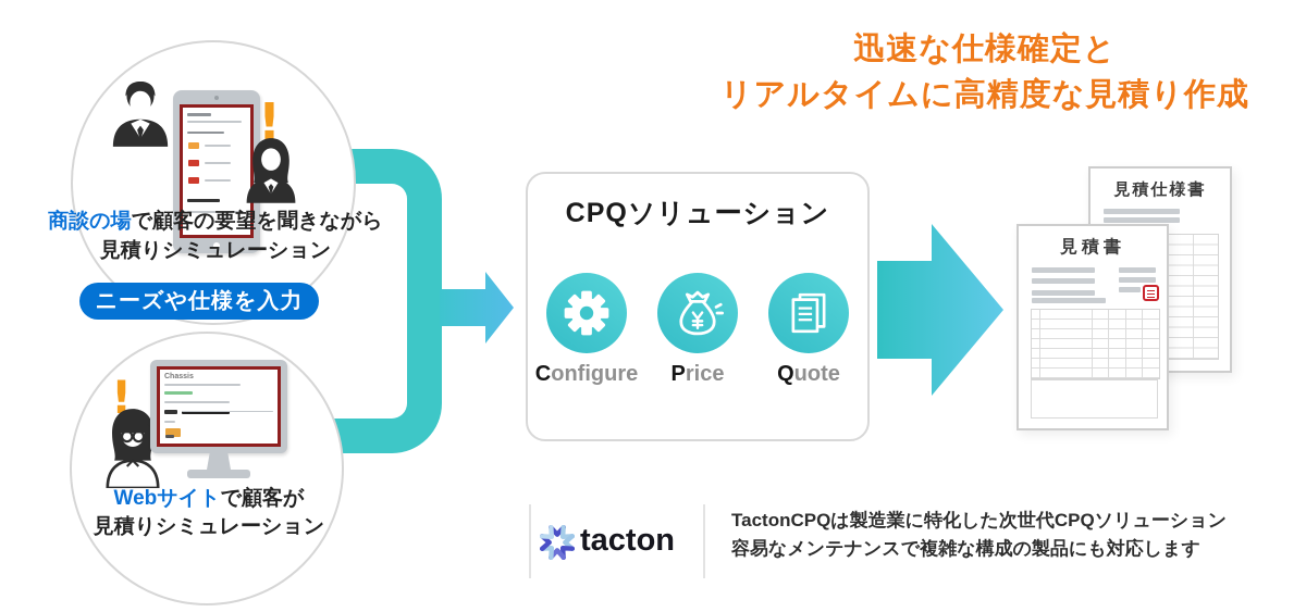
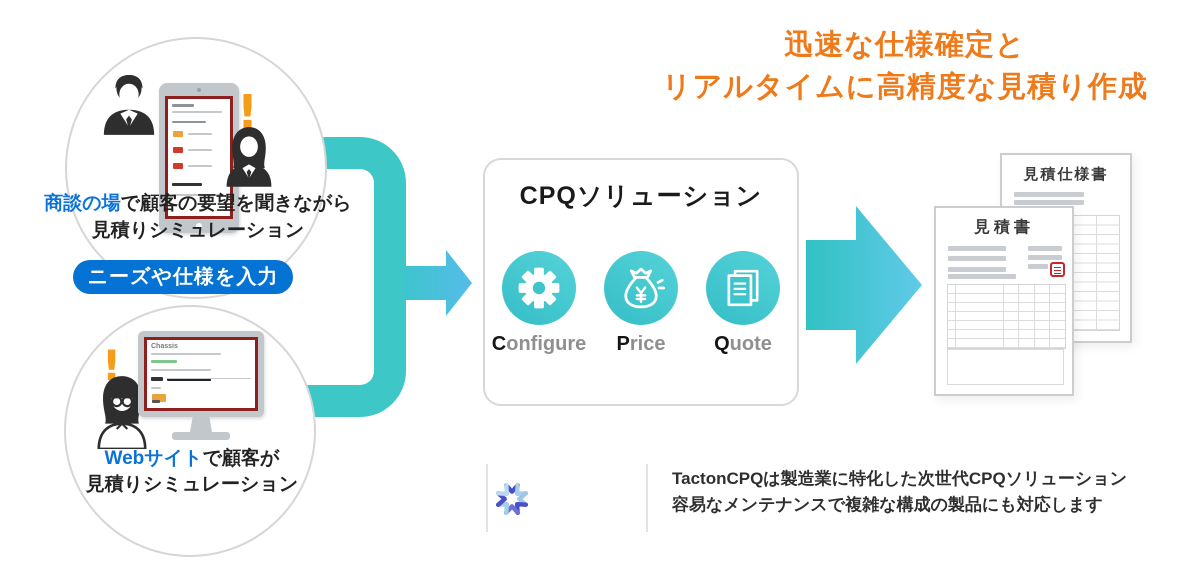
  迅速な仕様確定と
  リアルタイムに高精度な見積り作成
  !
  商談の場で顧客の要望を聞きながら
  見積りシミュレーション
  ニーズや仕様を入力
  !
  Webサイトで顧客が
  見積りシミュレーション
  CPQソリューション
  Configure
  Price
  Quote
  見積仕様書
  見積書
- tacton
  TactonCPQは製造業に特化した次世代CPQソリューション
  容易なメンテナンスで複雑な構成の製品にも対応します
